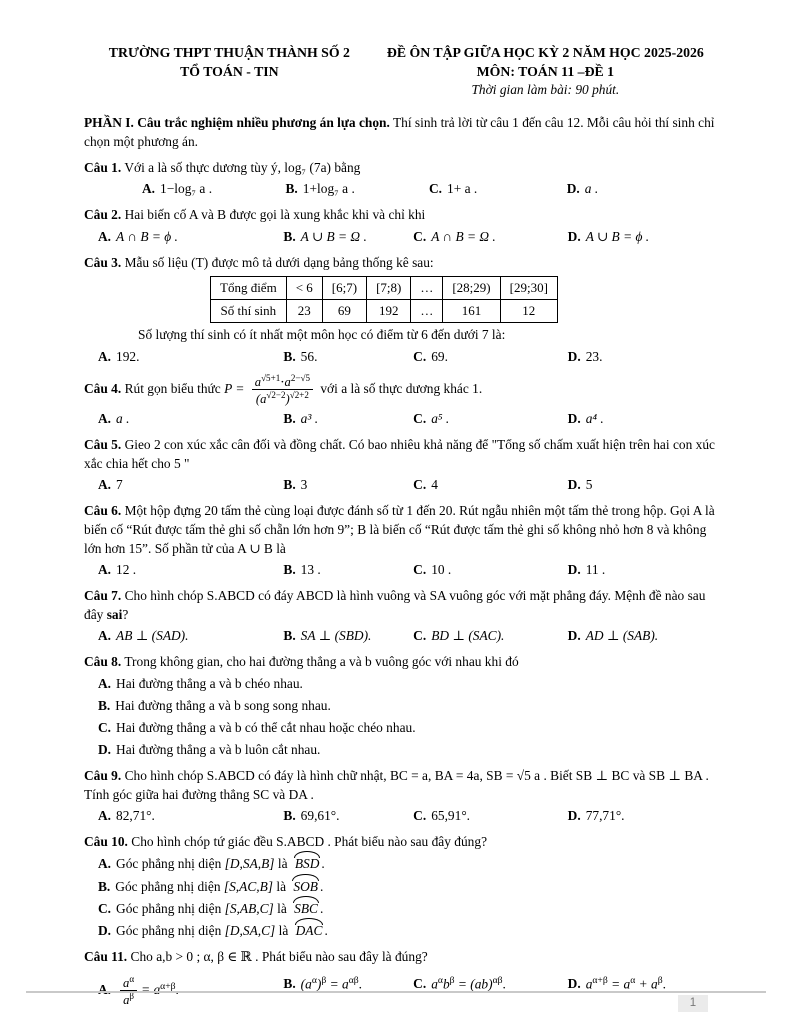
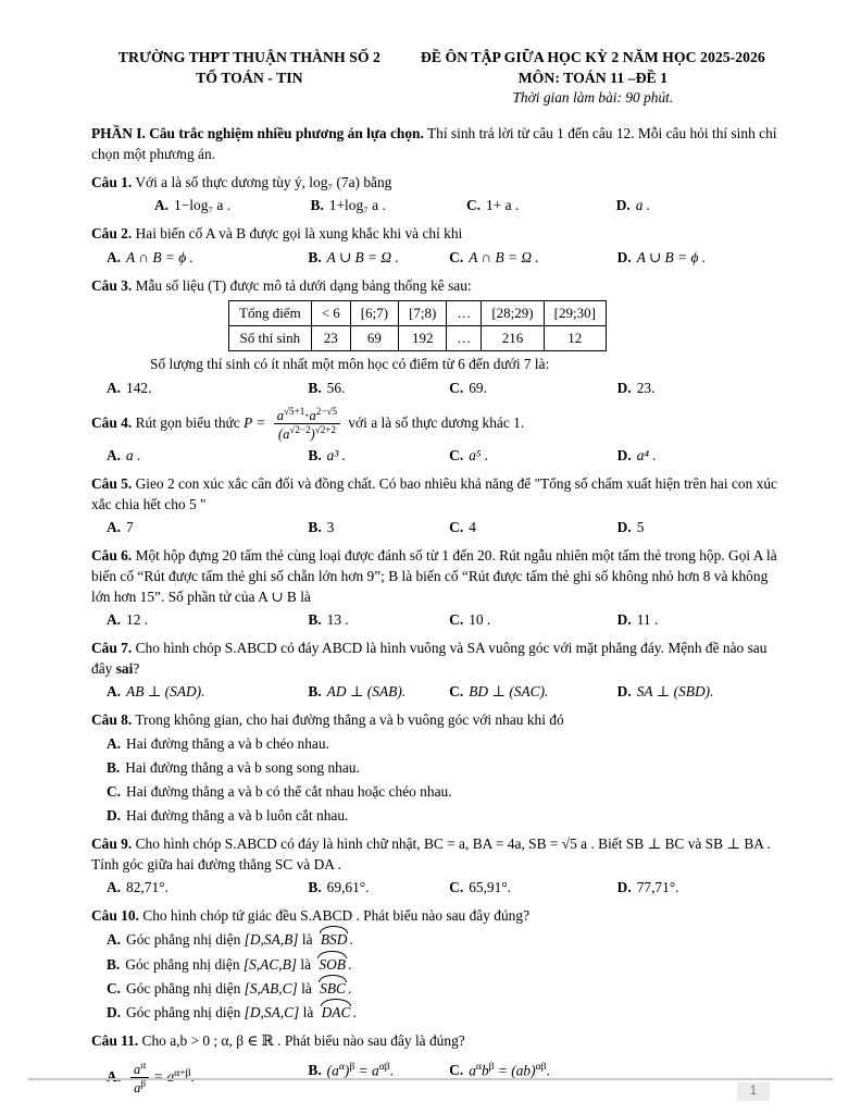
  TRƯỜNG THPT THUẬN THÀNH SỐ 2
  TỔ TOÁN - TIN
  ĐỀ ÔN TẬP GIỮA HỌC KỲ 2 NĂM HỌC 2025-2026
  MÔN: TOÁN 11 –ĐỀ 1
  Thời gian làm bài: 90 phút.
  PHẦN I. Câu trắc nghiệm nhiều phương án lựa chọn. Thí sinh trả lời từ câu 1 đến câu 12. Mỗi câu hỏi thí sinh chỉ chọn một phương án.
  Câu 1. Với a là số thực dương tùy ý, log₇ (7a) bằng
  A. 1−log₇ a .
  B. 1+log₇ a .
  C. 1+ a .
  D. a .
  Câu 2. Hai biến cố A và B được gọi là xung khắc khi và chỉ khi
  A. A ∩ B = ϕ .
  B. A ∪ B = Ω .
  C. A ∩ B = Ω .
  D. A ∪ B = ϕ .
  Câu 3. Mẫu số liệu (T) được mô tả dưới dạng bảng thống kê sau:
  Tổng điểm	< 6	[6;7)	[7;8)	…	[28;29)	[29;30]
- Số thí sinh	23	69	192	…	161	12
+ Số thí sinh	23	69	192	…	216	12
  Số lượng thí sinh có ít nhất một môn học có điểm từ 6 đến dưới 7 là:
- A. 192.
+ A. 142.
  B. 56.
  C. 69.
  D. 23.
  Câu 4. Rút gọn biểu thức P =
  a√5+1⋅a2−√5
  (a√2−2)√2+2
  với a là số thực dương khác 1.
  A. a .
  B. a³ .
  C. a⁵ .
  D. a⁴ .
  Câu 5. Gieo 2 con xúc xắc cân đối và đồng chất. Có bao nhiêu khả năng để "Tổng số chấm xuất hiện trên hai con xúc xắc chia hết cho 5 "
  A. 7
  B. 3
  C. 4
  D. 5
  Câu 6. Một hộp đựng 20 tấm thẻ cùng loại được đánh số từ 1 đến 20. Rút ngẫu nhiên một tấm thẻ trong hộp. Gọi A là biến cố “Rút được tấm thẻ ghi số chẵn lớn hơn 9”; B là biến cố “Rút được tấm thẻ ghi số không nhỏ hơn 8 và không lớn hơn 15”. Số phần tử của A ∪ B là
  A. 12 .
  B. 13 .
  C. 10 .
  D. 11 .
  Câu 7. Cho hình chóp S.ABCD có đáy ABCD là hình vuông và SA vuông góc với mặt phẳng đáy. Mệnh đề nào sau đây sai?
  A. AB ⊥ (SAD).
- B. SA ⊥ (SBD).
+ B. AD ⊥ (SAB).
  C. BD ⊥ (SAC).
- D. AD ⊥ (SAB).
+ D. SA ⊥ (SBD).
  Câu 8. Trong không gian, cho hai đường thẳng a và b vuông góc với nhau khi đó
  A. Hai đường thẳng a và b chéo nhau.
  B. Hai đường thẳng a và b song song nhau.
  C. Hai đường thẳng a và b có thể cắt nhau hoặc chéo nhau.
  D. Hai đường thẳng a và b luôn cắt nhau.
  Câu 9. Cho hình chóp S.ABCD có đáy là hình chữ nhật, BC = a, BA = 4a, SB = √5 a . Biết SB ⊥ BC và SB ⊥ BA . Tính góc giữa hai đường thẳng SC và DA .
  A. 82,71°.
  B. 69,61°.
  C. 65,91°.
  D. 77,71°.
  Câu 10. Cho hình chóp tứ giác đều S.ABCD . Phát biểu nào sau đây đúng?
  A. Góc phẳng nhị diện [D,SA,B] là BSD .
  B. Góc phẳng nhị diện [S,AC,B] là SOB .
  C. Góc phẳng nhị diện [S,AB,C] là SBC .
  D. Góc phẳng nhị diện [D,SA,C] là DAC .
  Câu 11. Cho a,b > 0 ; α, β ∈ ℝ . Phát biểu nào sau đây là đúng?
  A.
  aα
  aβ
  = aα+β.
  B. (aα)β = aαβ.
  C. aαbβ = (ab)αβ.
- D. aα+β = aα + aβ.
  1
